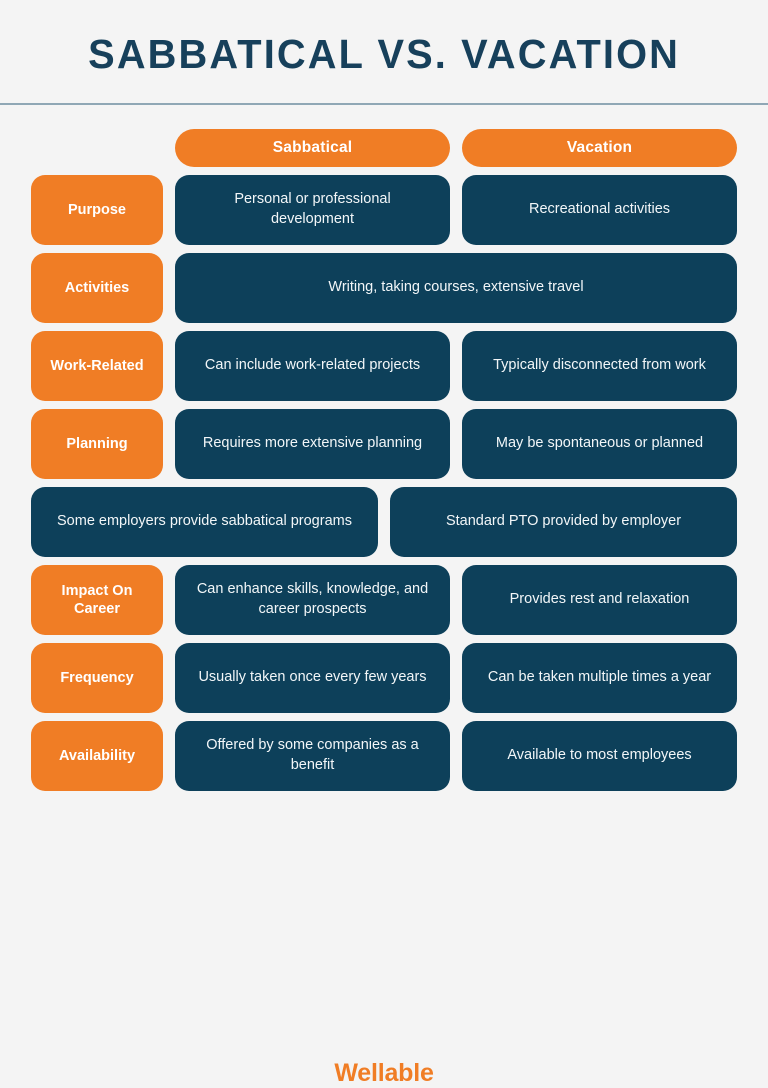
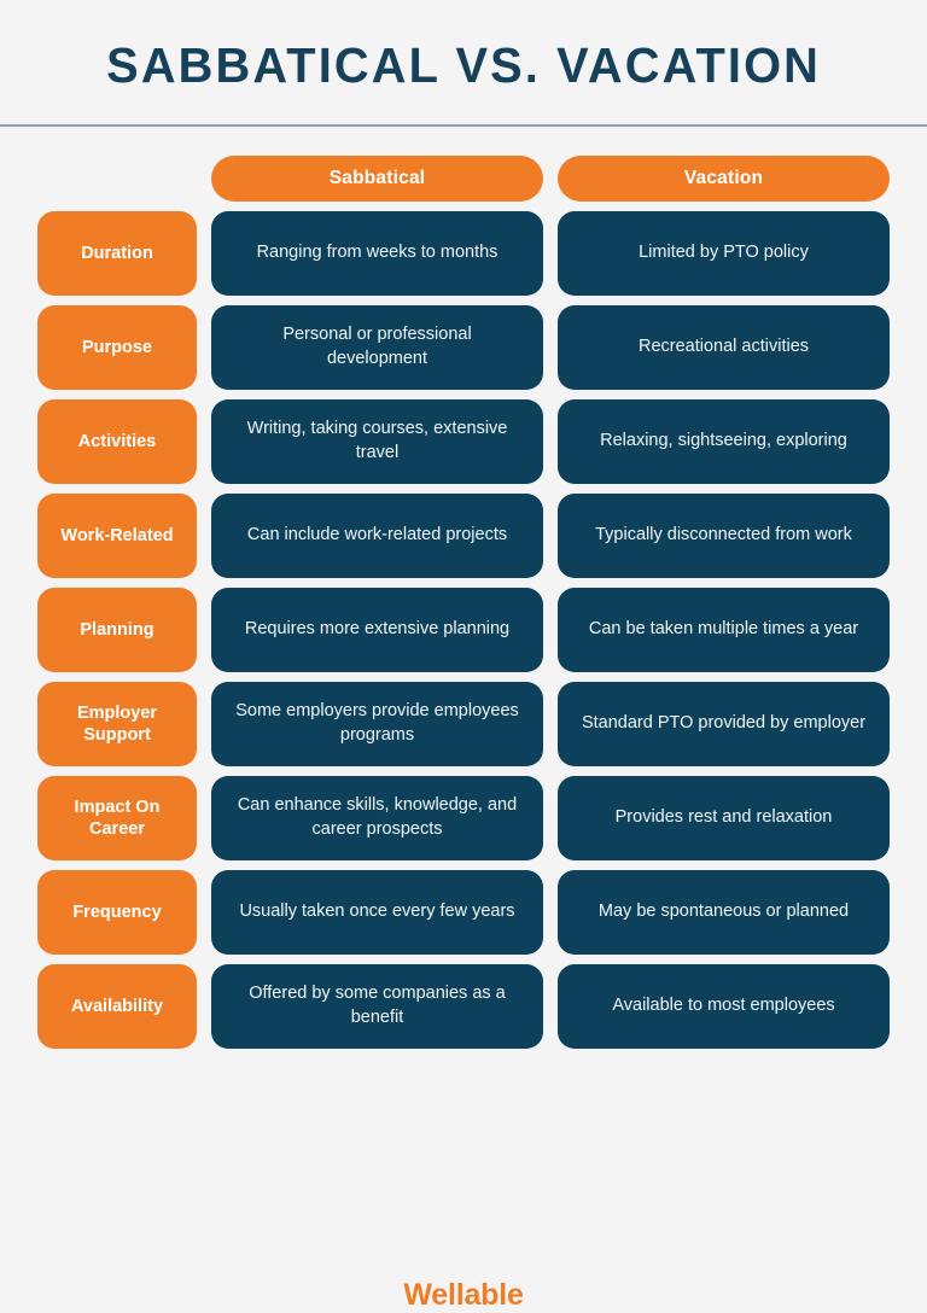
  SABBATICAL VS. VACATION
  Sabbatical
  Vacation
+ Duration
+ Ranging from weeks to months
+ Limited by PTO policy
  Purpose
  Personal or professional development
  Recreational activities
  Activities
  Writing, taking courses, extensive travel
+ Relaxing, sightseeing, exploring
  Work-Related
  Can include work-related projects
  Typically disconnected from work
  Planning
  Requires more extensive planning
- May be spontaneous or planned
+ Can be taken multiple times a year
+ Employer Support
- Some employers provide sabbatical programs
+ Some employers provide employees programs
  Standard PTO provided by employer
  Impact On Career
  Can enhance skills, knowledge, and career prospects
  Provides rest and relaxation
  Frequency
  Usually taken once every few years
- Can be taken multiple times a year
+ May be spontaneous or planned
  Availability
  Offered by some companies as a benefit
  Available to most employees
  Wellable
